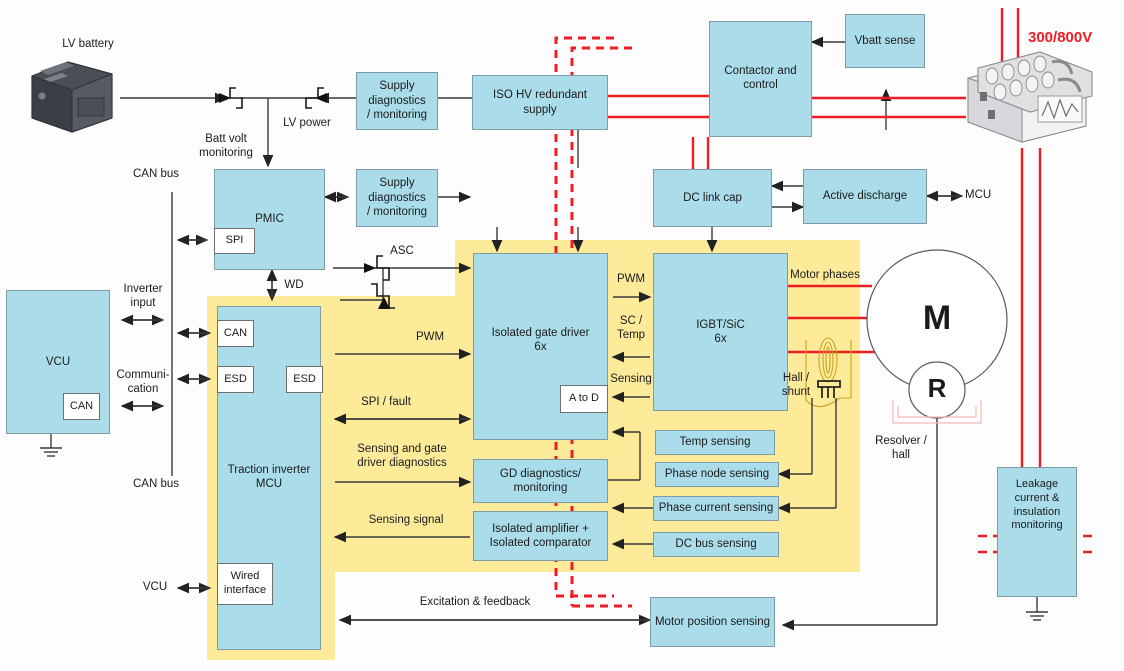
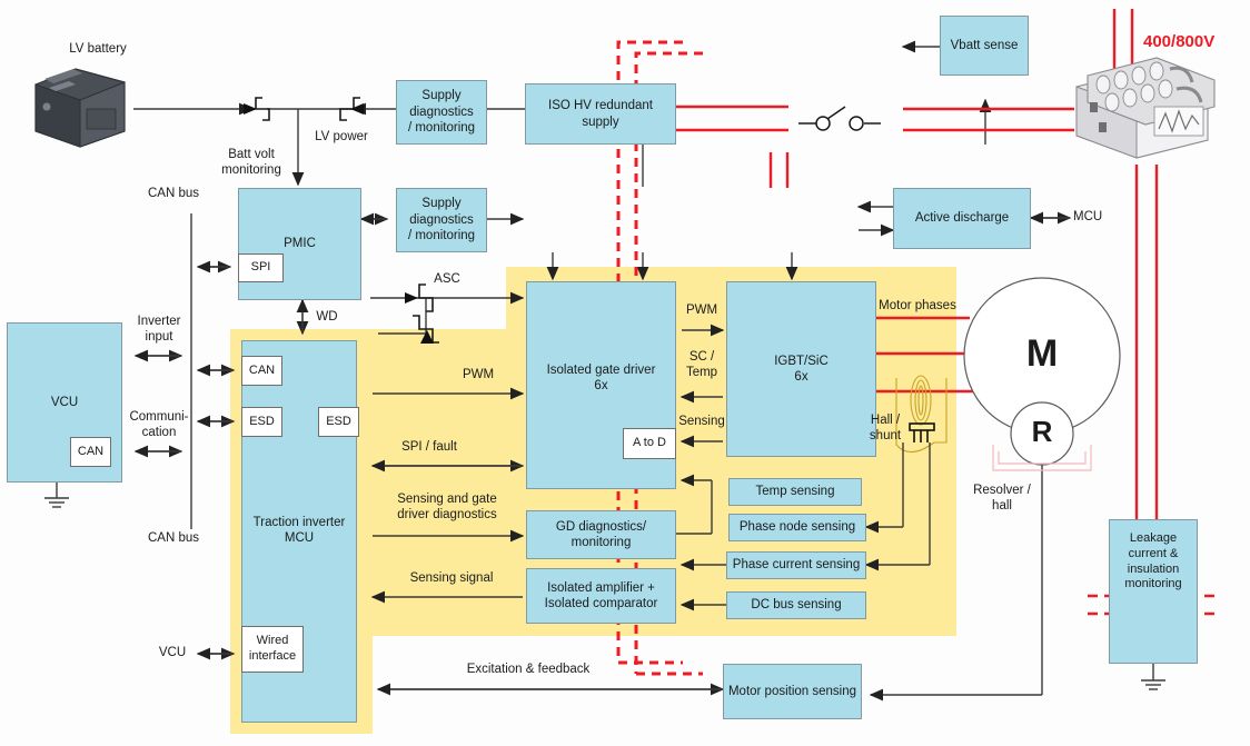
  Supply
  diagnostics
  / monitoring
  ISO HV redundant
  supply
- Contactor and
- control
  Vbatt sense
  PMIC
  SPI
  Supply
  diagnostics
  / monitoring
- DC link cap
  Active discharge
  VCU
  CAN
  Traction inverter
  MCU
  CAN
  ESD
  ESD
  Wired
  interface
  Isolated gate driver
  6x
  A to D
  IGBT/SiC
  6x
  GD diagnostics/
  monitoring
  Isolated amplifier +
  Isolated comparator
  Temp sensing
  Phase node sensing
  Phase current sensing
  DC bus sensing
  Motor position sensing
  Leakage
  current &
  insulation
  monitoring
  M
  R
  LV battery
  LV power
  Batt volt
  monitoring
  CAN bus
  CAN bus
  Inverter
  input
  Communi-
  cation
  WD
  ASC
  PWM
  SPI / fault
  Sensing and gate
  driver diagnostics
  Sensing signal
  PWM
  SC /
  Temp
  Sensing
  Motor phases
  Hall /
  shunt
  Resolver /
  hall
  Excitation & feedback
  MCU
  VCU
- 300/800V
+ 400/800V
